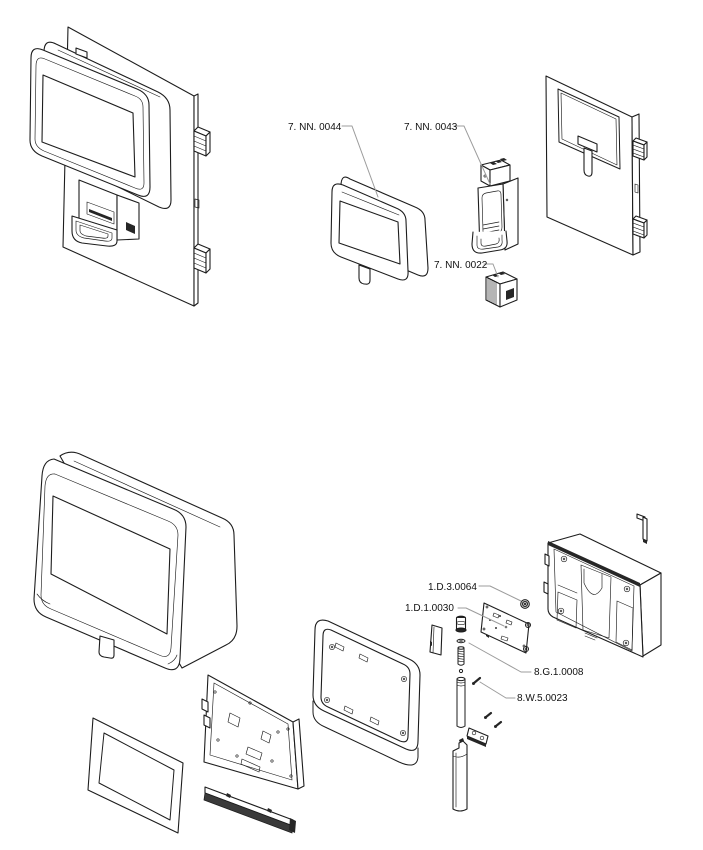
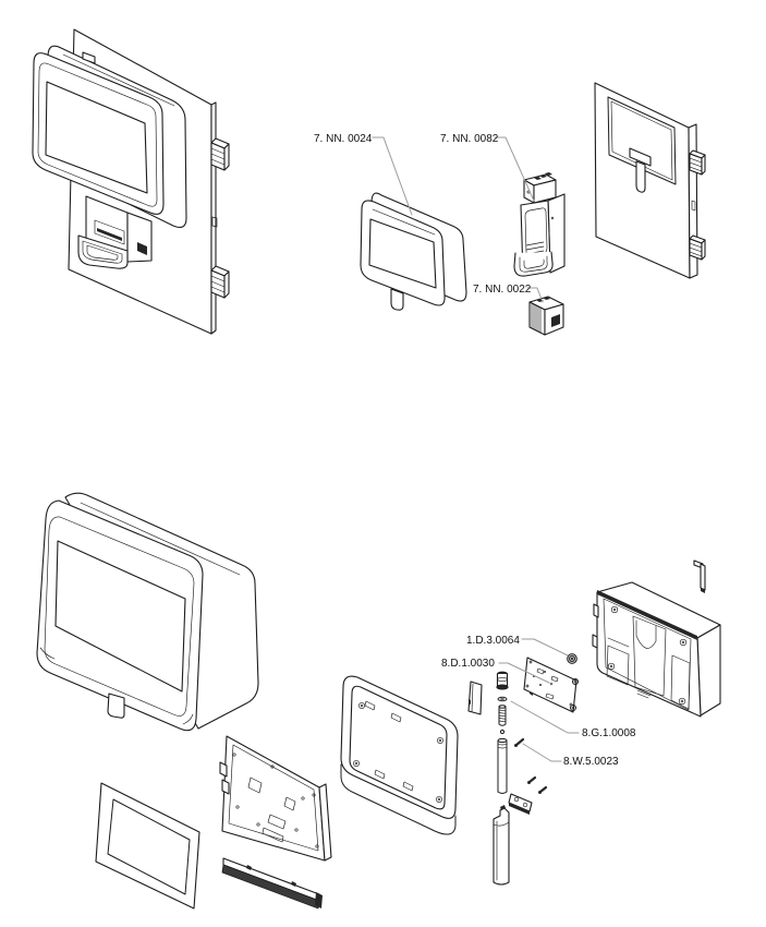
- 7. NN. 0044
+ 7. NN. 0024
- 7. NN. 0043
+ 7. NN. 0082
  7. NN. 0022
  1.D.3.0064
- 1.D.1.0030
+ 8.D.1.0030
  8.G.1.0008
  8.W.5.0023
